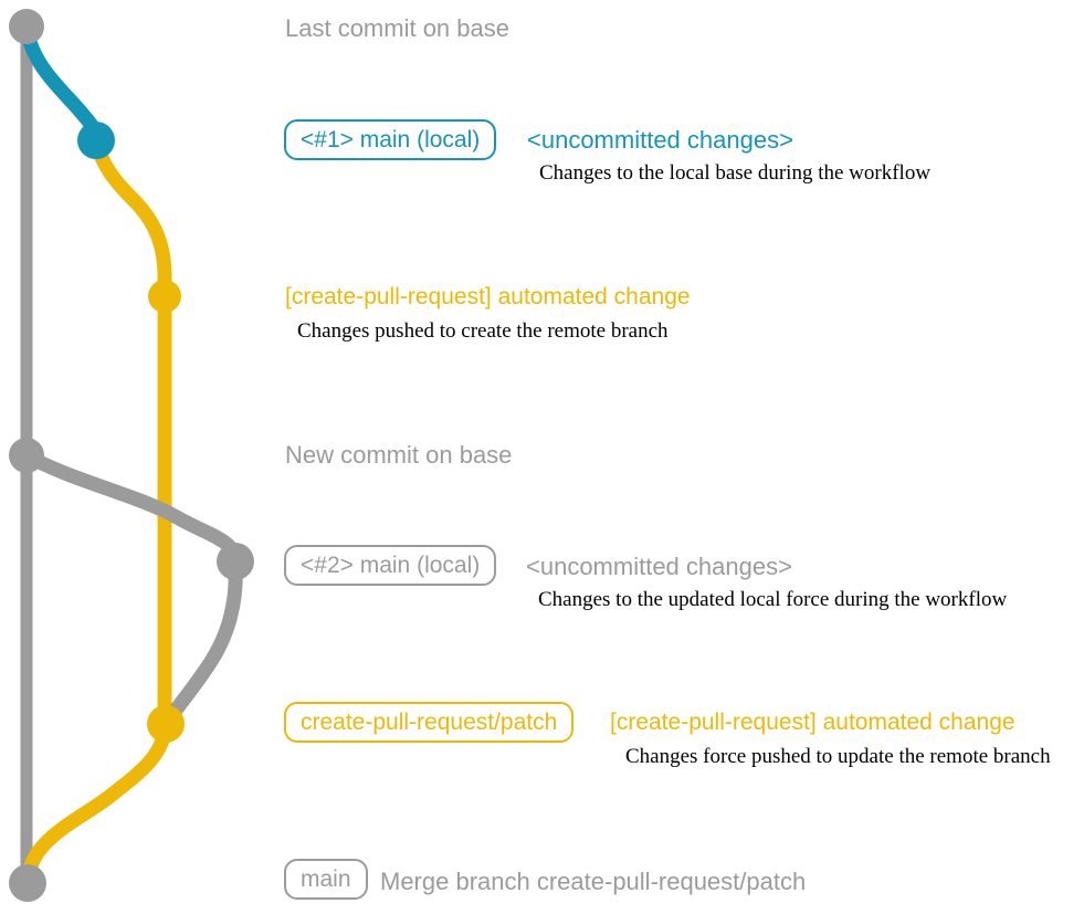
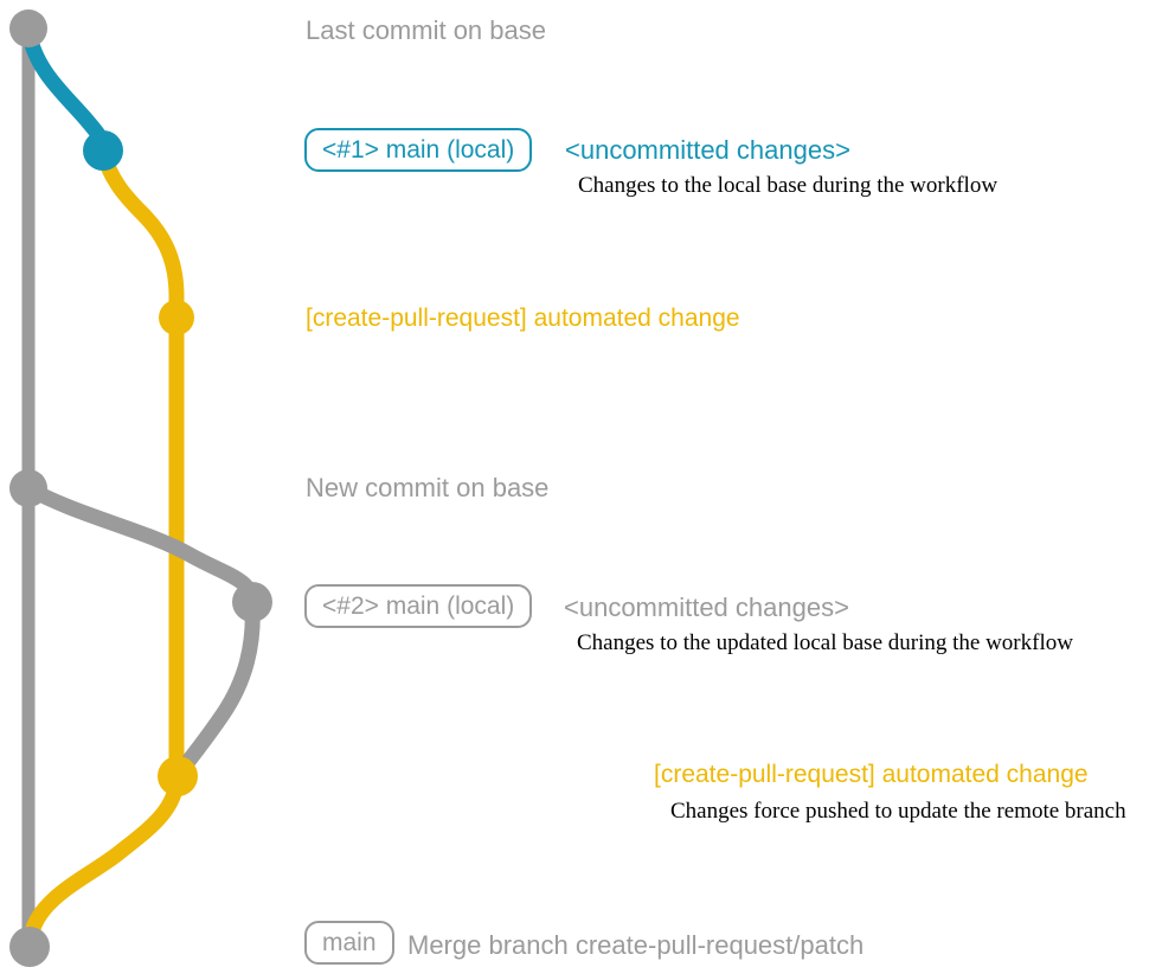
  Last commit on base
  <#1> main (local)
  <uncommitted changes>
  Changes to the local base during the workflow
  [create-pull-request] automated change
- Changes pushed to create the remote branch
  New commit on base
  <#2> main (local)
  <uncommitted changes>
- Changes to the updated local force during the workflow
+ Changes to the updated local base during the workflow
- create-pull-request/patch
  [create-pull-request] automated change
  Changes force pushed to update the remote branch
  main
  Merge branch create-pull-request/patch
